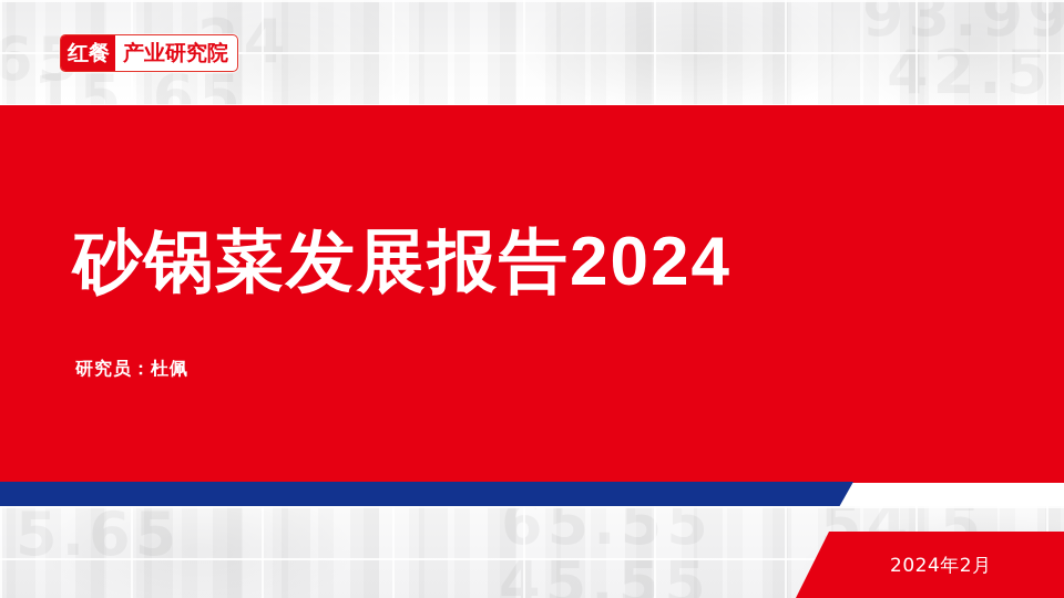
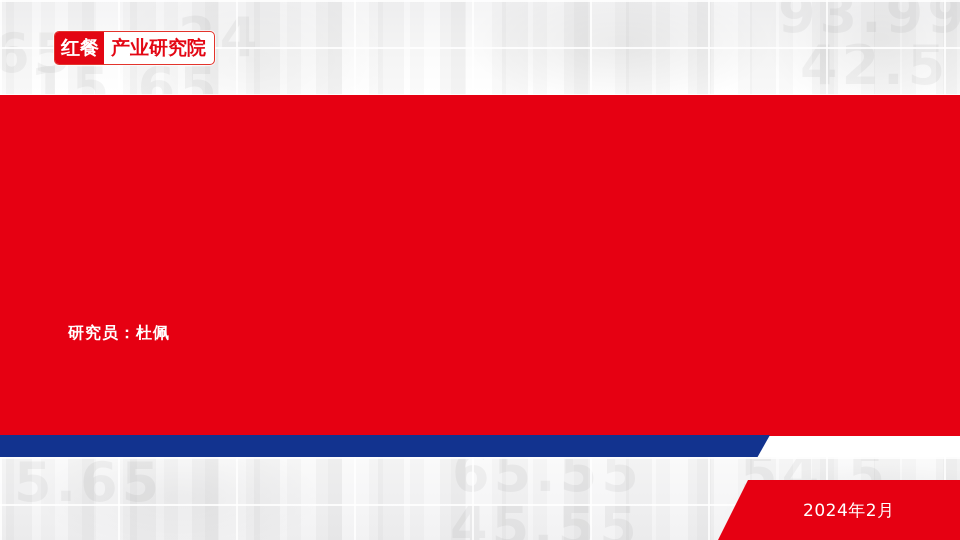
  红餐
  产业研究院
- 砂锅菜发展报告2024
  研究员：杜佩
  2024年2月
